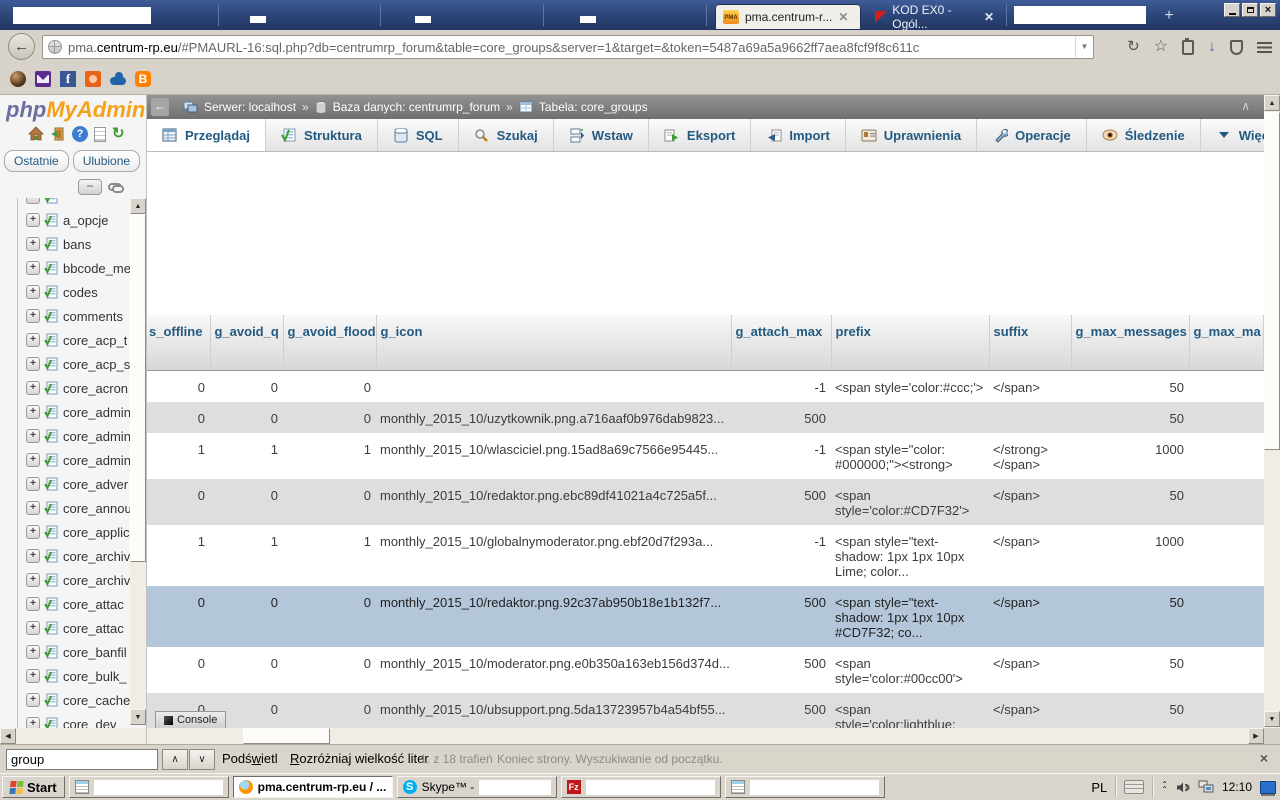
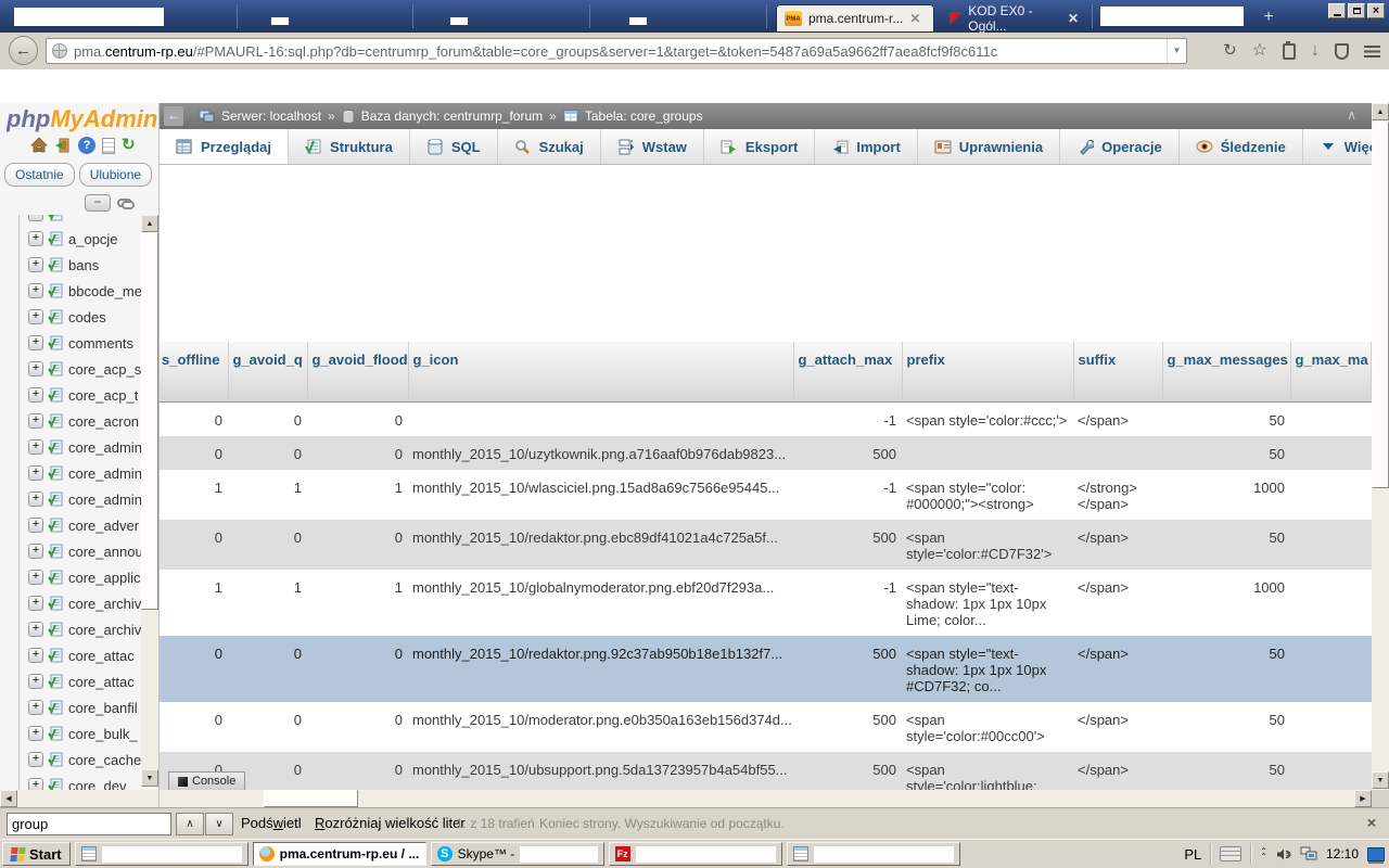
  pma.centrum-r...
  ✕
  KOD EX0 - Ogól...
  ✕
  +
  ×
  ←
  pma.centrum-rp.eu/#PMAURL-16:sql.php?db=centrumrp_forum&table=core_groups&server=1&target=&token=5487a69a5a9662ff7aea8fcf9f8c611c
  ▼
  ↻
  ☆
  ↓
- f
- B
  phpMyAdmin
  ?
  ↻
  Ostatnie
  Ulubione
  −
  +
  a_opcje
  +
  bans
  +
  bbcode_me
  +
  codes
  +
  comments
  +
- core_acp_t
+ core_acp_s
  +
- core_acp_s
+ core_acp_t
  +
  core_acron
  +
  core_admin
  +
  core_admin
  +
  core_admin
  +
  core_adver
  +
  core_annou
  +
  core_applic
  +
  core_archiv
  +
  core_archiv
  +
  core_attac
  +
  core_attac
  +
  core_banfil
  +
  core_bulk_
  +
  core_cache
  +
  core_dev
  ←
  Serwer: localhost
  »
  Baza danych: centrumrp_forum
  »
  Tabela: core_groups
  ∧
  Przeglądaj
  Struktura
  SQL
  Szukaj
  Wstaw
  Eksport
  Import
  Uprawnienia
  Operacje
  Śledzenie
  s_offline	g_avoid_q	g_avoid_flood	g_icon	g_attach_max	prefix	suffix	g_max_messages	g_max_ma
  0	0	0		-1	<span style='color:#ccc;'>	</span>	50
  0	0	0	monthly_2015_10/uzytkownik.png.a716aaf0b976dab9823...	500			50
  1	1	1	monthly_2015_10/wlasciciel.png.15ad8a69c7566e95445...	-1	<span style="color: #000000;"><strong>	</strong> </span>	1000
  0	0	0	monthly_2015_10/redaktor.png.ebc89df41021a4c725a5f...	500	<span style='color:#CD7F32'>	</span>	50
  1	1	1	monthly_2015_10/globalnymoderator.png.ebf20d7f293a...	-1	<span style="text-shadow: 1px 1px 10px Lime; color...	</span>	1000
  0	0	0	monthly_2015_10/redaktor.png.92c37ab950b18e1b132f7...	500	<span style="text-shadow: 1px 1px 10px #CD7F32; co...	</span>	50
  0	0	0	monthly_2015_10/moderator.png.e0b350a163eb156d374d...	500	<span style='color:#00cc00'>	</span>	50
  0	0	0	monthly_2015_10/ubsupport.png.5da13723957b4a54bf55...	500	<span style='color:lightblue;	</span>	50
  Console
  group
  ∧
  ∨
  Podświetl
  Rozróżniaj wielkość liter
  1. z 18 trafień
  Koniec strony. Wyszukiwanie od początku.
  ×
  Start
  pma.centrum-rp.eu / ...
  S
  Skype™ -
  Fz
  PL
  ⌃
  ⌃
  12:10
